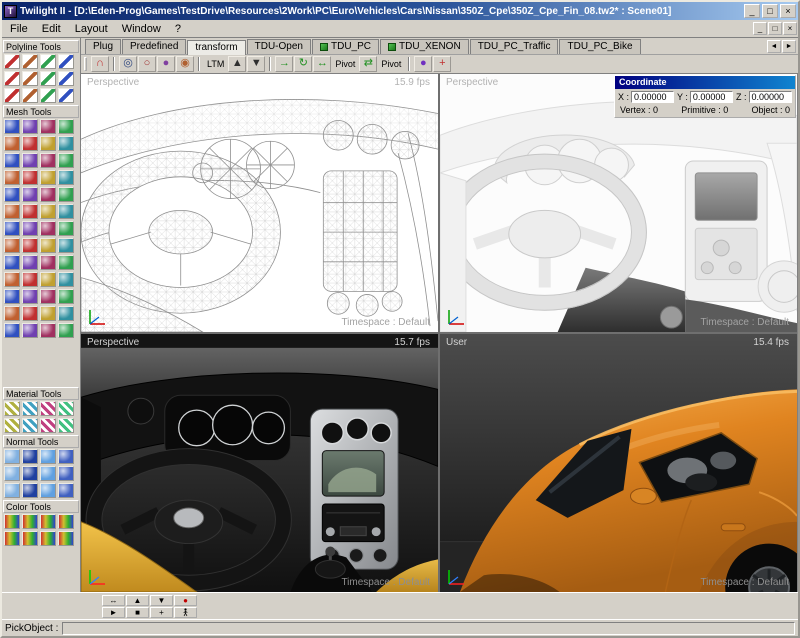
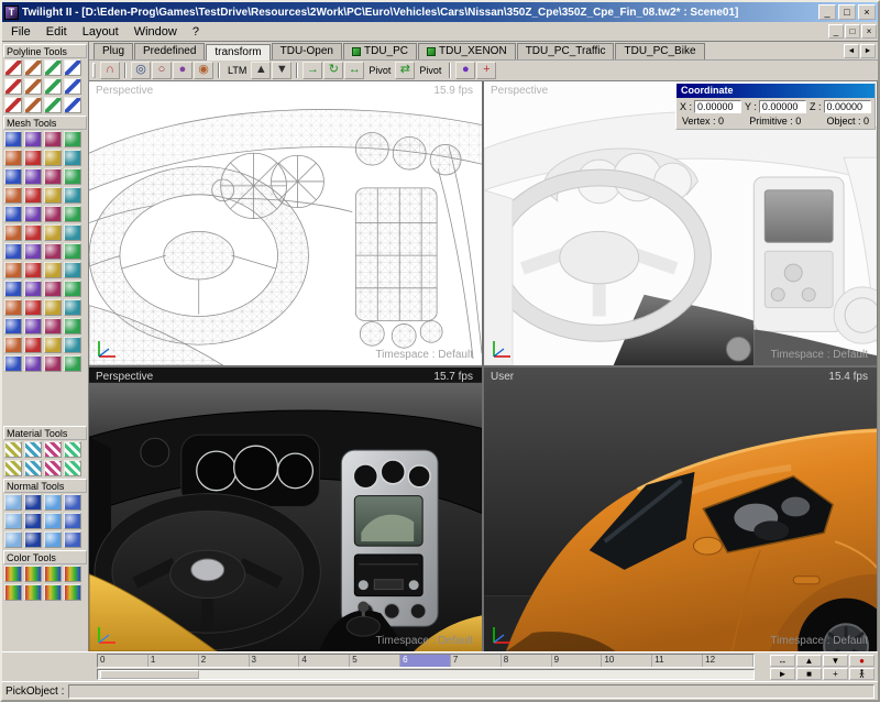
  T
  Twilight II - [D:\Eden-Prog\Games\TestDrive\Resources\2Work\PC\Euro\Vehicles\Cars\Nissan\350Z_Cpe\350Z_Cpe_Fin_08.tw2* : Scene01]
  _
  □
  ×
  File
  Edit
  Layout
  Window
  ?
  _
  □
  ×
  Polyline Tools
  Mesh Tools
  Material Tools
  Normal Tools
  Color Tools
  Plug
  Predefined
  transform
  TDU-Open
  TDU_PC
  TDU_XENON
  TDU_PC_Traffic
  TDU_PC_Bike
  ∩
  ◎
  ○
  ●
  ◉
  LTM
  ▲
  ▼
  →
  ↻
  ↔
  Pivot
  ⇄
  Pivot
  ●
  +
  Perspective
  15.9 fps
  Timespace : Default
  Perspective
  Timespace : Default
  Coordinate
  X :
  0.00000
  Y :
  0.00000
  Z :
  0.00000
  Vertex : 0
  Primitive : 0
  Object : 0
  Perspective
  15.7 fps
  Timespace : Default
  User
  15.4 fps
  Timespace : Default
+ 0
+ 1
+ 2
+ 3
+ 4
+ 5
+ 6
+ 7
+ 8
+ 9
+ 10
+ 11
+ 12
  ↔
  ▲
  ▼
  ●
  ►
  ■
  +
  PickObject :
